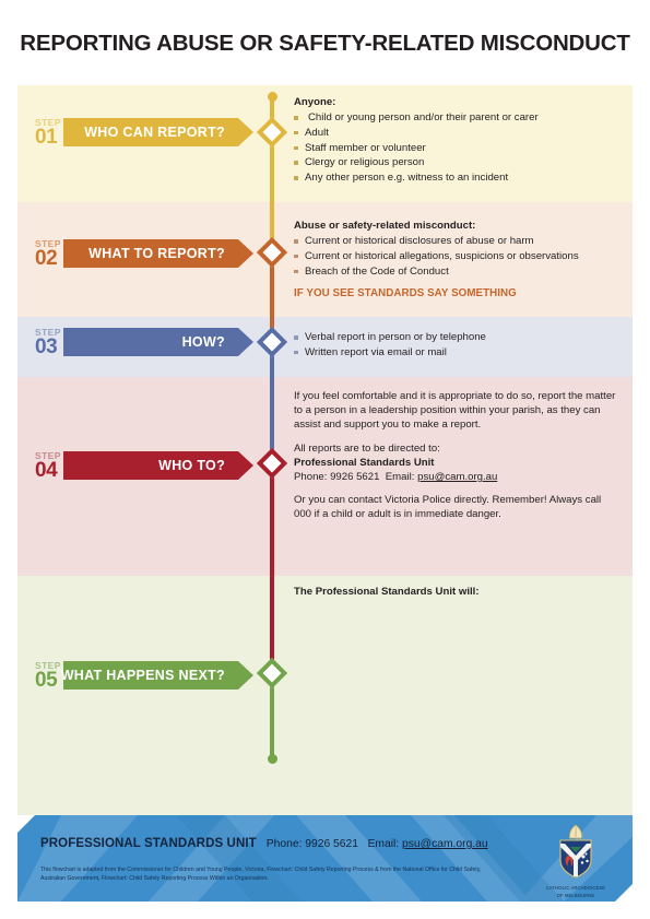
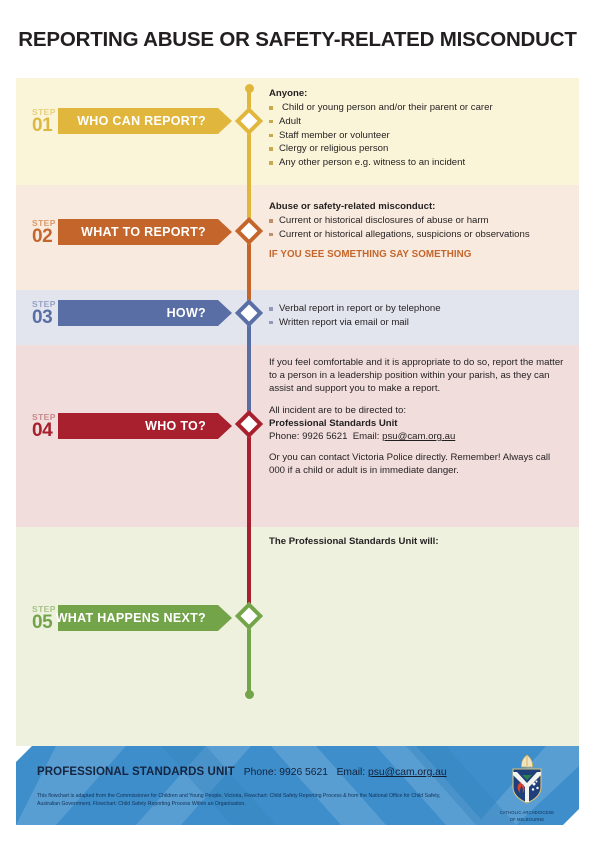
  REPORTING ABUSE OR SAFETY-RELATED MISCONDUCT
  STEP
  01
  WHO CAN REPORT?
  Anyone:
  Child or young person and/or their parent or carer
  Adult
  Staff member or volunteer
  Clergy or religious person
  Any other person e.g. witness to an incident
  STEP
  02
  WHAT TO REPORT?
  Abuse or safety-related misconduct:
  Current or historical disclosures of abuse or harm
  Current or historical allegations, suspicions or observations
- Breach of the Code of Conduct
- IF YOU SEE STANDARDS SAY SOMETHING
+ IF YOU SEE SOMETHING SAY SOMETHING
  STEP
  03
  HOW?
- Verbal report in person or by telephone
+ Verbal report in report or by telephone
  Written report via email or mail
  STEP
  04
  WHO TO?
  If you feel comfortable and it is appropriate to do so, report the matter to a person in a leadership position within your parish, as they can assist and support you to make a report.
- All reports are to be directed to:
+ All incident are to be directed to:
  Professional Standards Unit
  Phone: 9926 5621 Email: psu@cam.org.au
  Or you can contact Victoria Police directly. Remember! Always call 000 if a child or adult is in immediate danger.
  STEP
  05
  WHAT HAPPENS NEXT?
  The Professional Standards Unit will:
  PROFESSIONAL STANDARDS UNIT
  Phone: 9926 5621 Email: psu@cam.org.au
